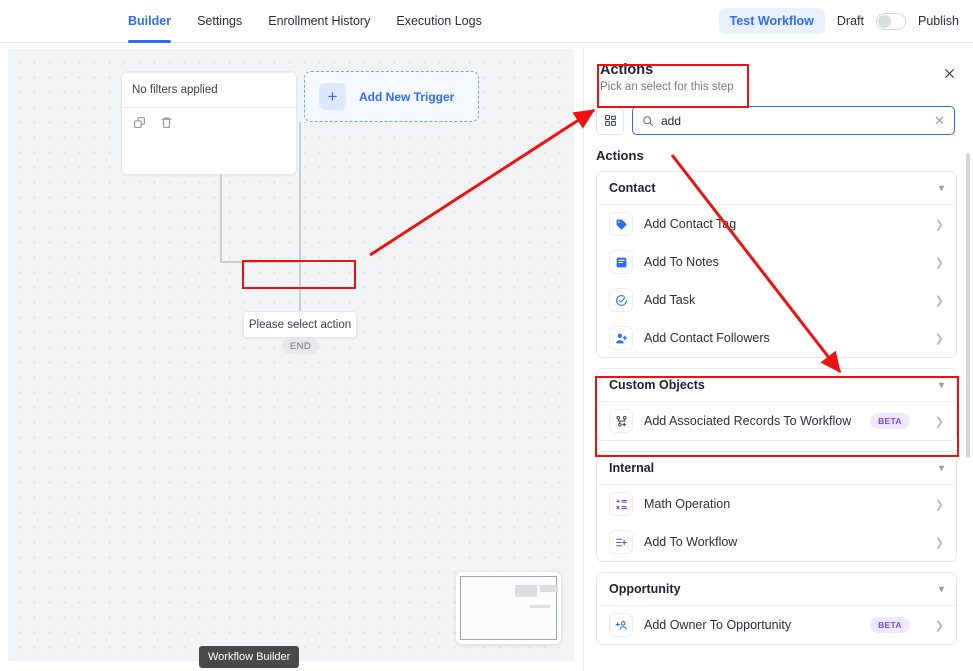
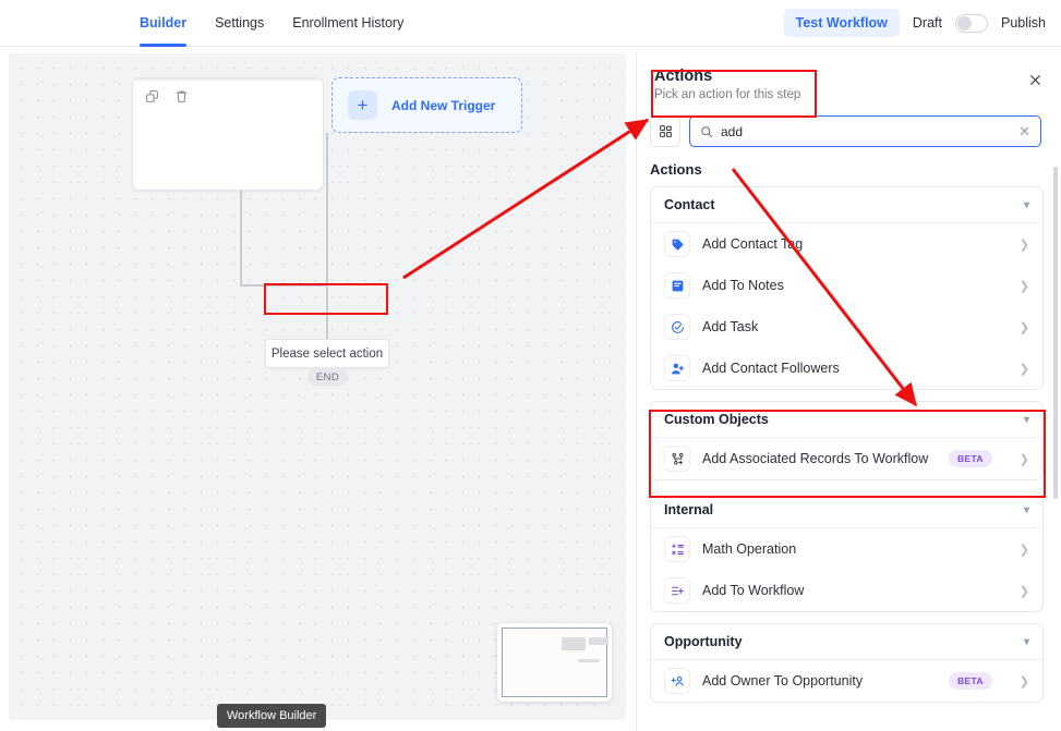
  Builder
  Settings
  Enrollment History
- Execution Logs
  Test Workflow
  Draft
  Publish
- No filters applied
  +
  Add New Trigger
  Please select action
  END
  Workflow Builder
  Actions
- Pick an select for this step
+ Pick an action for this step
  add
  ✕
  Actions
  Contact
  ▾
  Add Contact Tg
  ❯
  Add To Notes
  ❯
  Add Task
  ❯
  Add Contact Followers
  ❯
  Custom Objects
  ▾
  Add Associated Records To Workflow
  BETA
  ❯
  Internal
  ▾
  Math Operation
  ❯
  Add To Workflow
  ❯
  Opportunity
  ▾
  Add Owner To Opportunity
  BETA
  ❯
